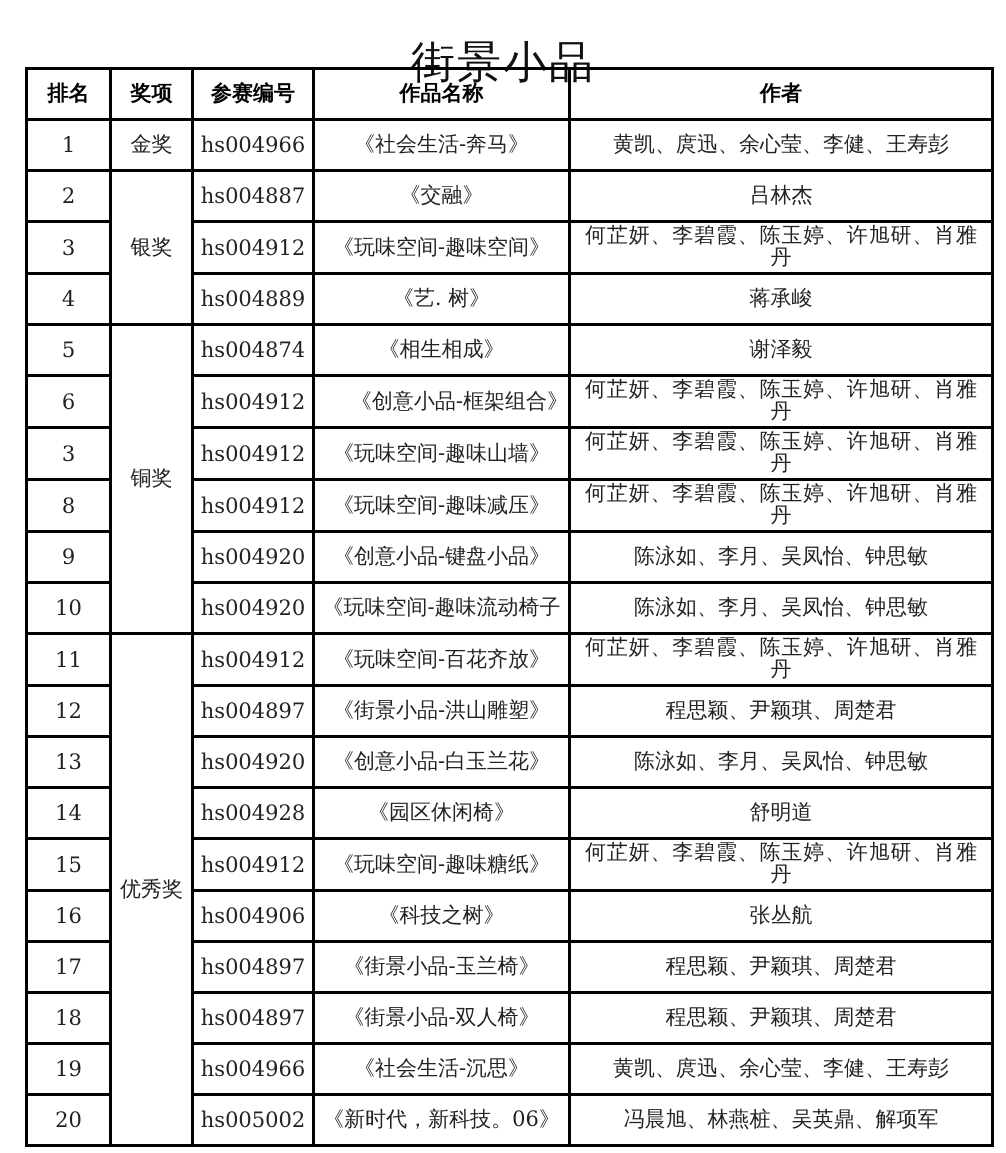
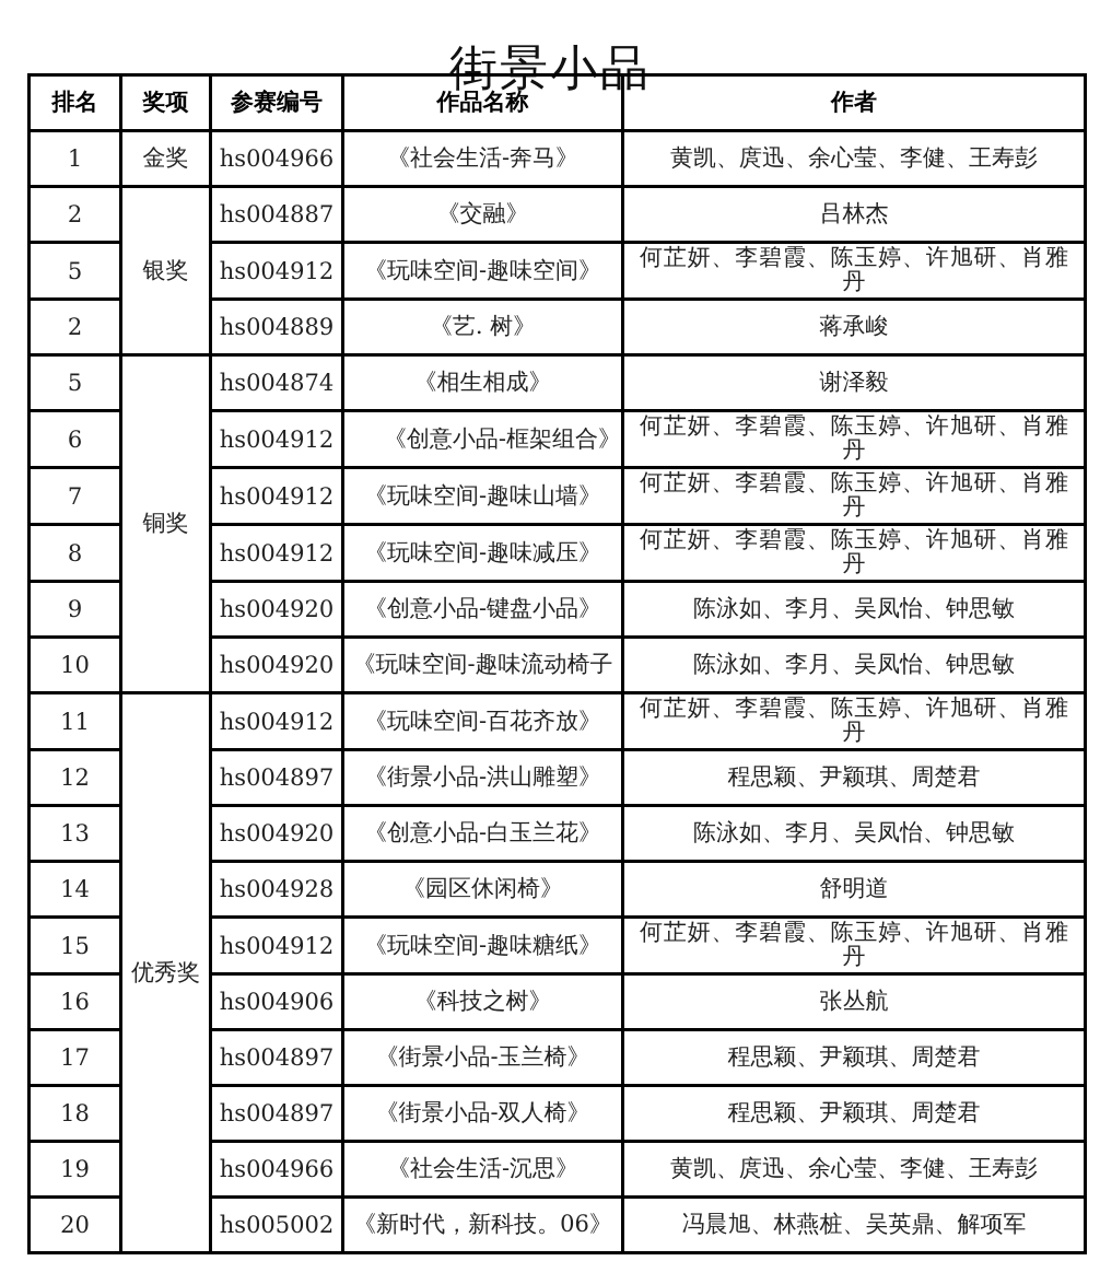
  街景小品
  排名	奖项	参赛编号	作品名称	作者
  1	金奖	hs004966	《社会生活-奔马》	黄凯、庹迅、余心莹、李健、王寿彭
  2	银奖	hs004887	《交融》	吕林杰
- 3	hs004912	《玩味空间-趣味空间》	何芷妍、李碧霞、陈玉婷、许旭研、肖雅丹
+ 5	hs004912	《玩味空间-趣味空间》	何芷妍、李碧霞、陈玉婷、许旭研、肖雅丹
- 4	hs004889	《艺. 树》	蒋承峻
+ 2	hs004889	《艺. 树》	蒋承峻
  5	铜奖	hs004874	《相生相成》	谢泽毅
  6	hs004912	《创意小品-框架组合》	何芷妍、李碧霞、陈玉婷、许旭研、肖雅丹
- 3	hs004912	《玩味空间-趣味山墙》	何芷妍、李碧霞、陈玉婷、许旭研、肖雅丹
+ 7	hs004912	《玩味空间-趣味山墙》	何芷妍、李碧霞、陈玉婷、许旭研、肖雅丹
  8	hs004912	《玩味空间-趣味减压》	何芷妍、李碧霞、陈玉婷、许旭研、肖雅丹
  9	hs004920	《创意小品-键盘小品》	陈泳如、李月、吴凤怡、钟思敏
  10	hs004920	《玩味空间-趣味流动椅子	陈泳如、李月、吴凤怡、钟思敏
  11	优秀奖	hs004912	《玩味空间-百花齐放》	何芷妍、李碧霞、陈玉婷、许旭研、肖雅丹
  12	hs004897	《街景小品-洪山雕塑》	程思颖、尹颖琪、周楚君
  13	hs004920	《创意小品-白玉兰花》	陈泳如、李月、吴凤怡、钟思敏
  14	hs004928	《园区休闲椅》	舒明道
  15	hs004912	《玩味空间-趣味糖纸》	何芷妍、李碧霞、陈玉婷、许旭研、肖雅丹
  16	hs004906	《科技之树》	张丛航
  17	hs004897	《街景小品-玉兰椅》	程思颖、尹颖琪、周楚君
  18	hs004897	《街景小品-双人椅》	程思颖、尹颖琪、周楚君
  19	hs004966	《社会生活-沉思》	黄凯、庹迅、余心莹、李健、王寿彭
  20	hs005002	《新时代，新科技。06》	冯晨旭、林燕桩、吴英鼎、解项军
